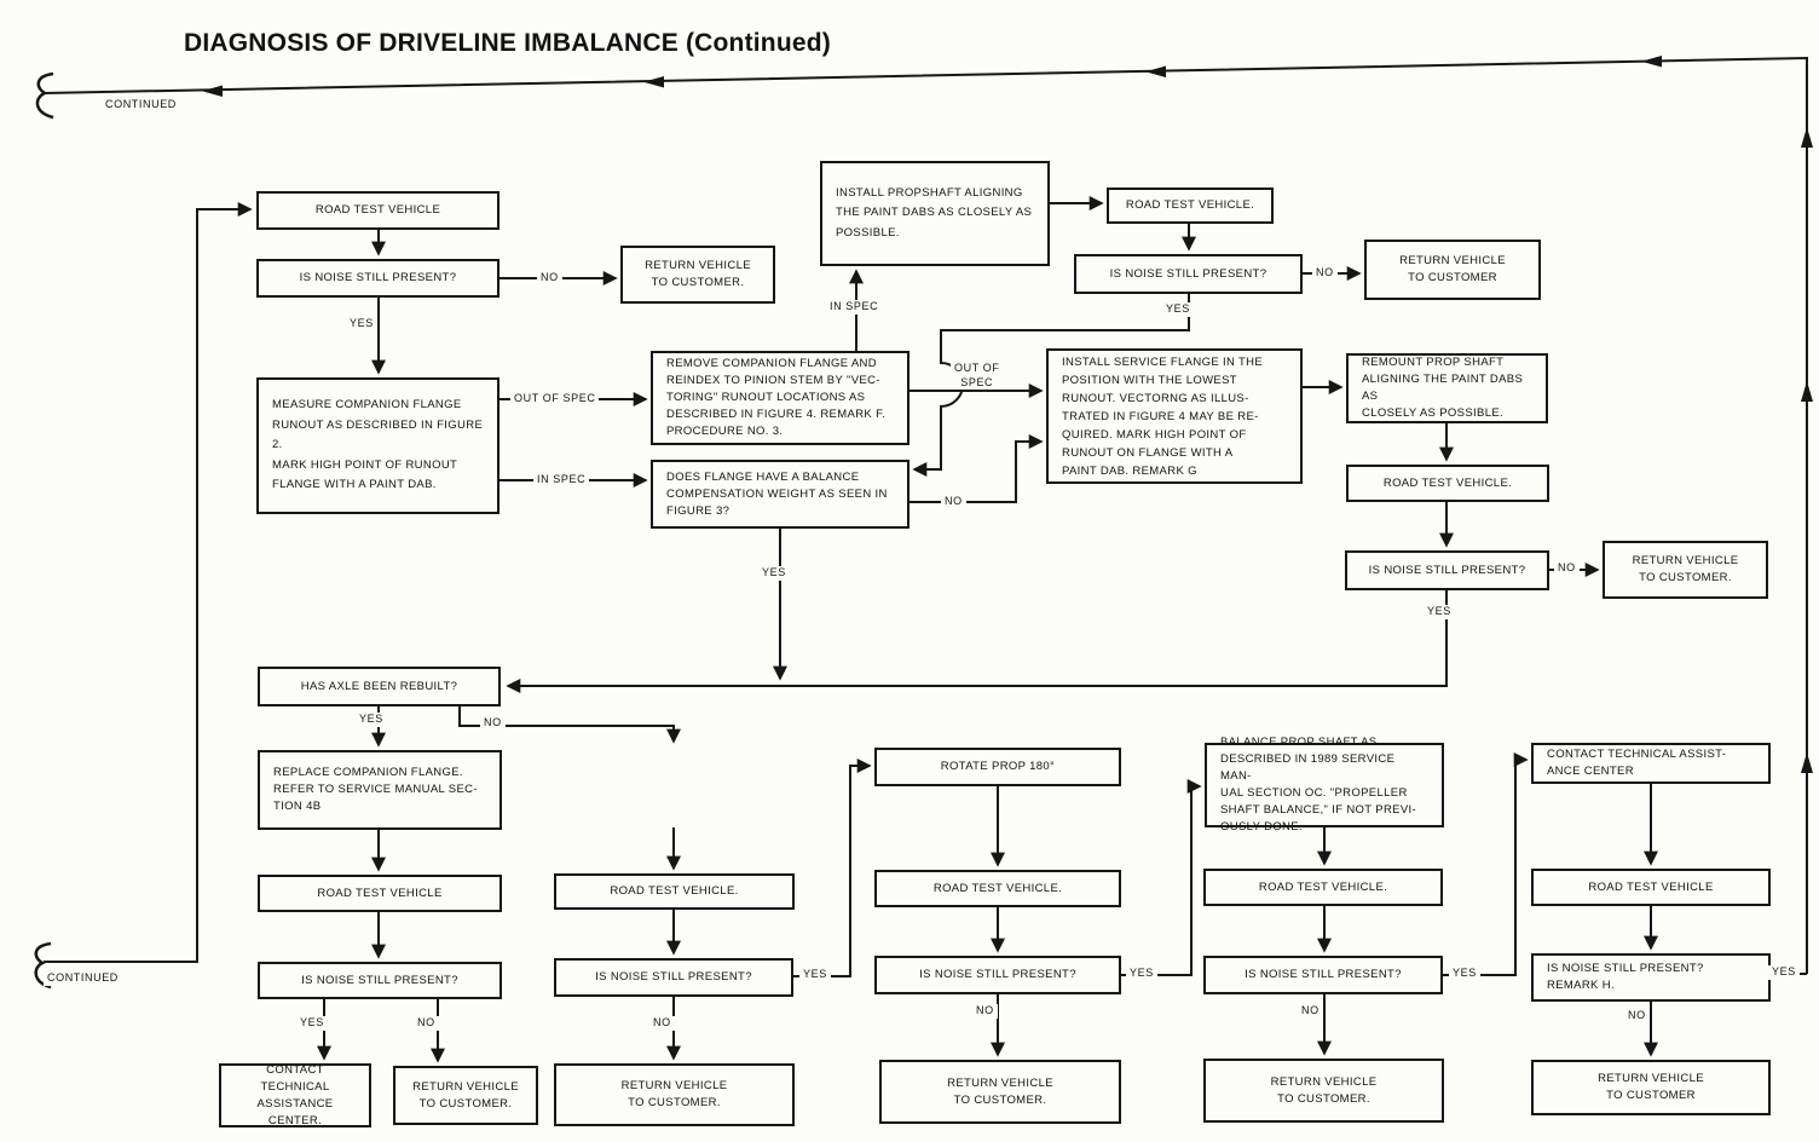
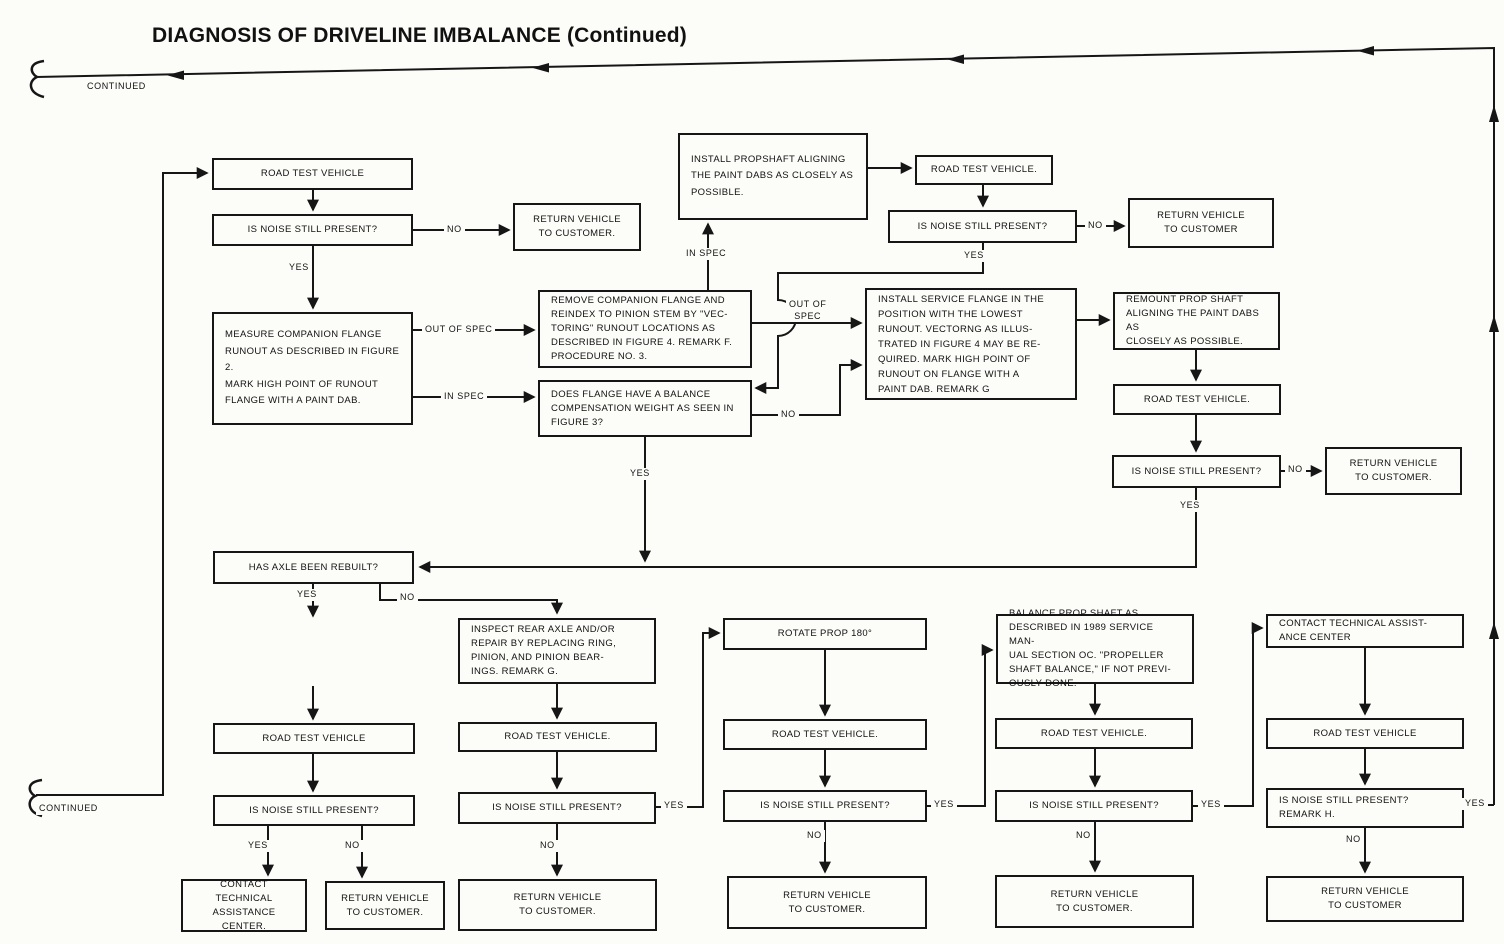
  DIAGNOSIS OF DRIVELINE IMBALANCE (Continued)
  ROAD TEST VEHICLE
  IS NOISE STILL PRESENT?
  RETURN VEHICLE
  TO CUSTOMER.
  MEASURE COMPANION FLANGE
  RUNOUT AS DESCRIBED IN FIGURE 2.
  MARK HIGH POINT OF RUNOUT
  FLANGE WITH A PAINT DAB.
  REMOVE COMPANION FLANGE AND
  REINDEX TO PINION STEM BY "VEC-
  TORING" RUNOUT LOCATIONS AS
  DESCRIBED IN FIGURE 4. REMARK F.
  PROCEDURE NO. 3.
  DOES FLANGE HAVE A BALANCE
  COMPENSATION WEIGHT AS SEEN IN
  FIGURE 3?
  INSTALL PROPSHAFT ALIGNING
  THE PAINT DABS AS CLOSELY AS
  POSSIBLE.
  ROAD TEST VEHICLE.
  IS NOISE STILL PRESENT?
  RETURN VEHICLE
  TO CUSTOMER
  INSTALL SERVICE FLANGE IN THE
  POSITION WITH THE LOWEST
  RUNOUT. VECTORNG AS ILLUS-
  TRATED IN FIGURE 4 MAY BE RE-
  QUIRED. MARK HIGH POINT OF
  RUNOUT ON FLANGE WITH A
  PAINT DAB. REMARK G
  REMOUNT PROP SHAFT
  ALIGNING THE PAINT DABS AS
  CLOSELY AS POSSIBLE.
  ROAD TEST VEHICLE.
  IS NOISE STILL PRESENT?
  RETURN VEHICLE
  TO CUSTOMER.
  HAS AXLE BEEN REBUILT?
- REPLACE COMPANION FLANGE.
- REFER TO SERVICE MANUAL SEC-
- TION 4B
  ROAD TEST VEHICLE
  IS NOISE STILL PRESENT?
  CONTACT TECHNICAL
  ASSISTANCE CENTER.
  RETURN VEHICLE
  TO CUSTOMER.
+ INSPECT REAR AXLE AND/OR
+ REPAIR BY REPLACING RING,
+ PINION, AND PINION BEAR-
+ INGS. REMARK G.
  ROAD TEST VEHICLE.
  IS NOISE STILL PRESENT?
  RETURN VEHICLE
  TO CUSTOMER.
  ROTATE PROP 180°
  ROAD TEST VEHICLE.
  IS NOISE STILL PRESENT?
  RETURN VEHICLE
  TO CUSTOMER.
  BALANCE PROP SHAFT AS
  DESCRIBED IN 1989 SERVICE MAN-
  UAL SECTION OC. "PROPELLER
  SHAFT BALANCE," IF NOT PREVI-
  OUSLY DONE.
  ROAD TEST VEHICLE.
  IS NOISE STILL PRESENT?
  RETURN VEHICLE
  TO CUSTOMER.
  CONTACT TECHNICAL ASSIST-
  ANCE CENTER
  ROAD TEST VEHICLE
  IS NOISE STILL PRESENT?
  REMARK H.
  RETURN VEHICLE
  TO CUSTOMER
  CONTINUED
  NO
  YES
  OUT OF SPEC
  IN SPEC
  IN SPEC
  OUT OF
  SPEC
  YES
  NO
  NO
  YES
  NO
  YES
  YES
  NO
  YES
  NO
  YES
  NO
  YES
  NO
  YES
  NO
  YES
  NO
  CONTINUED
